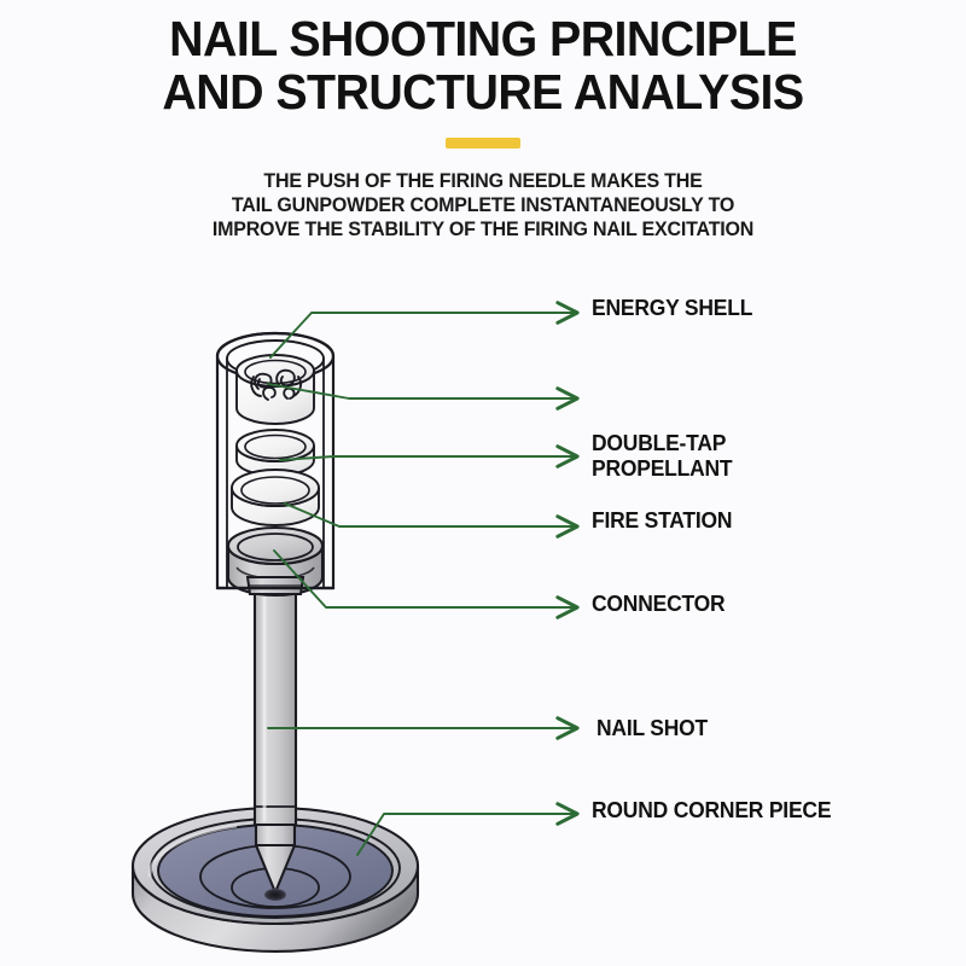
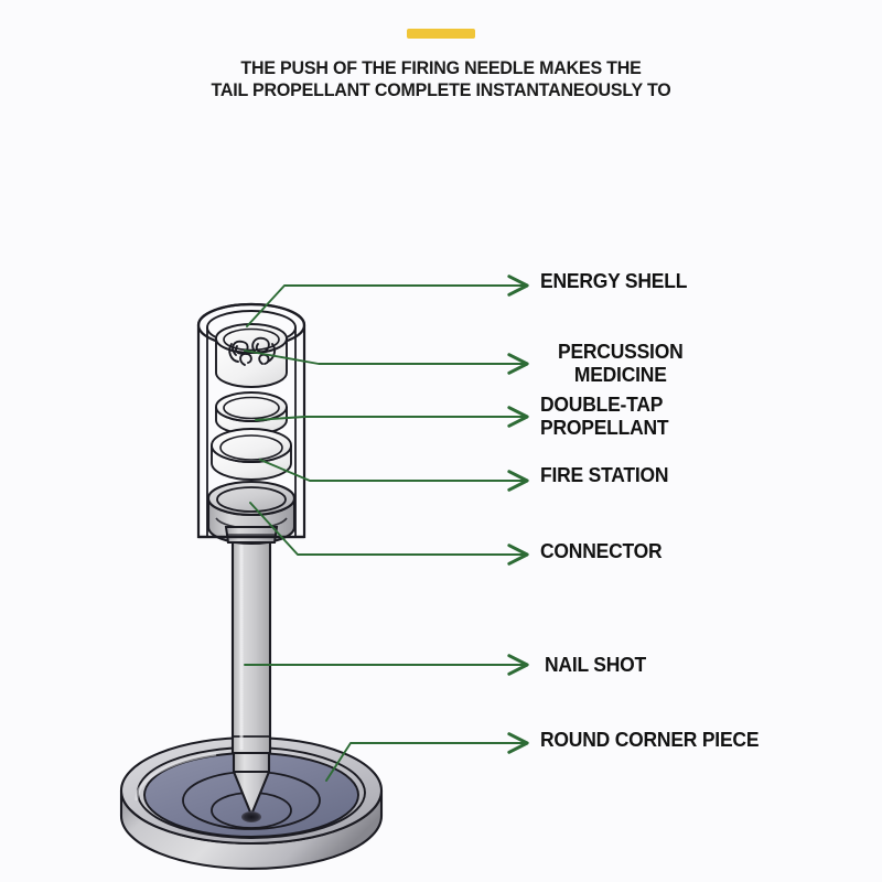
- NAIL SHOOTING PRINCIPLE
- AND STRUCTURE ANALYSIS
  THE PUSH OF THE FIRING NEEDLE MAKES THE
- TAIL GUNPOWDER COMPLETE INSTANTANEOUSLY TO
+ TAIL PROPELLANT COMPLETE INSTANTANEOUSLY TO
- IMPROVE THE STABILITY OF THE FIRING NAIL EXCITATION
  ENERGY SHELL
+ PERCUSSION
+ MEDICINE
  DOUBLE-TAP
  PROPELLANT
  FIRE STATION
  CONNECTOR
  NAIL SHOT
  ROUND CORNER PIECE
